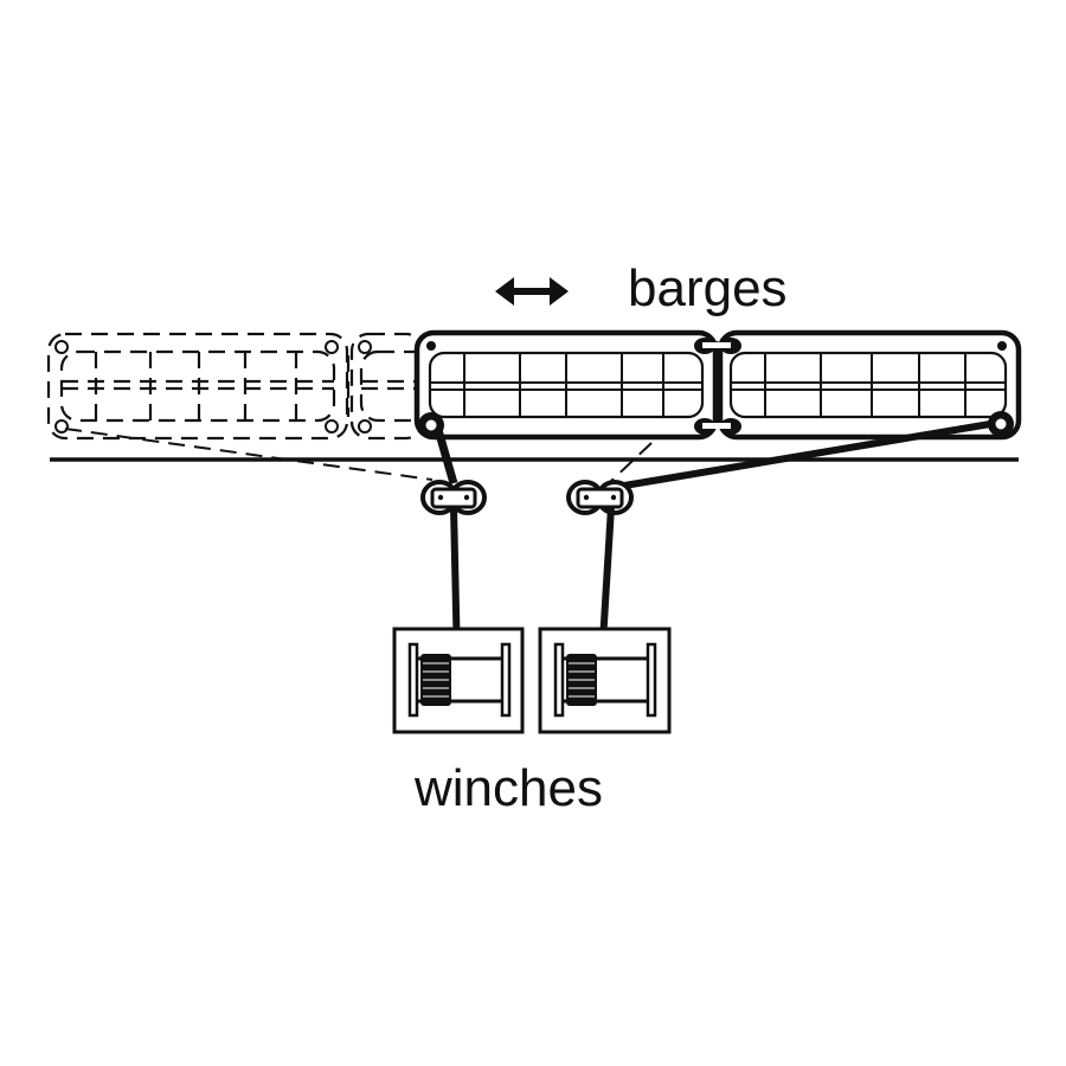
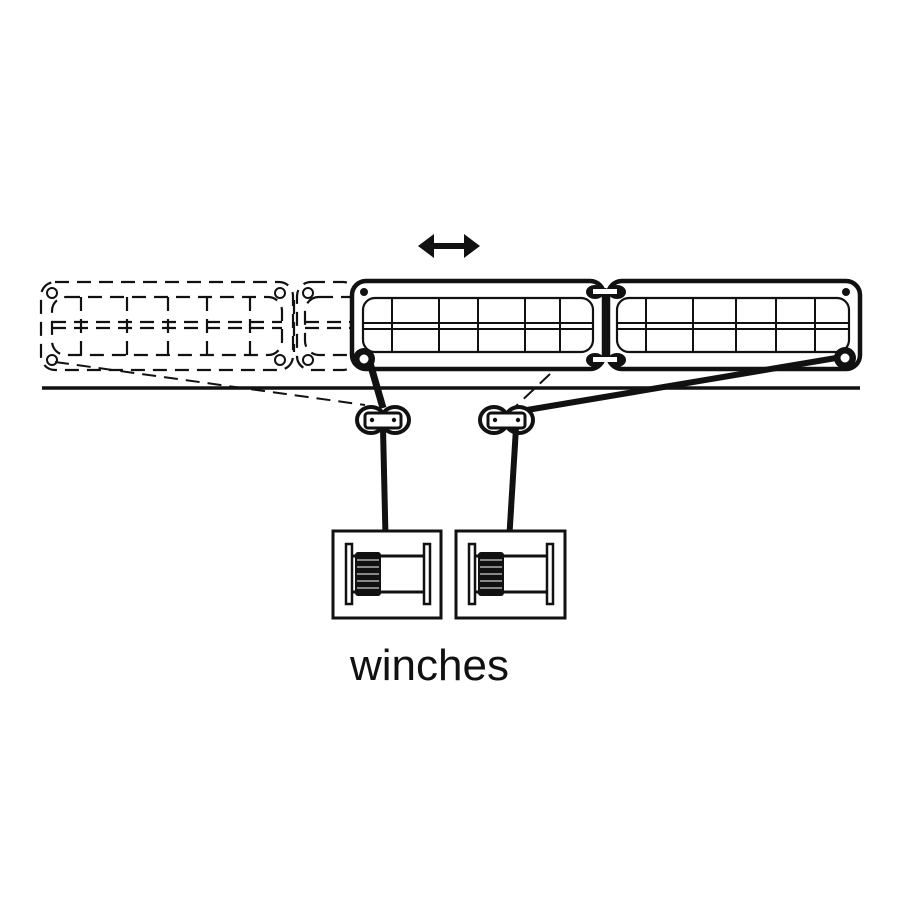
- barges
  winches
